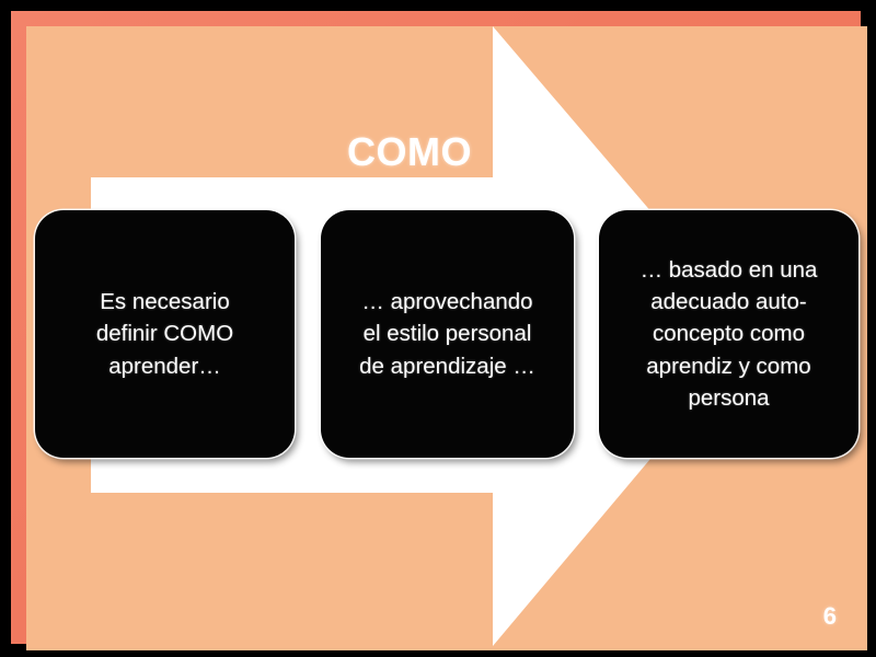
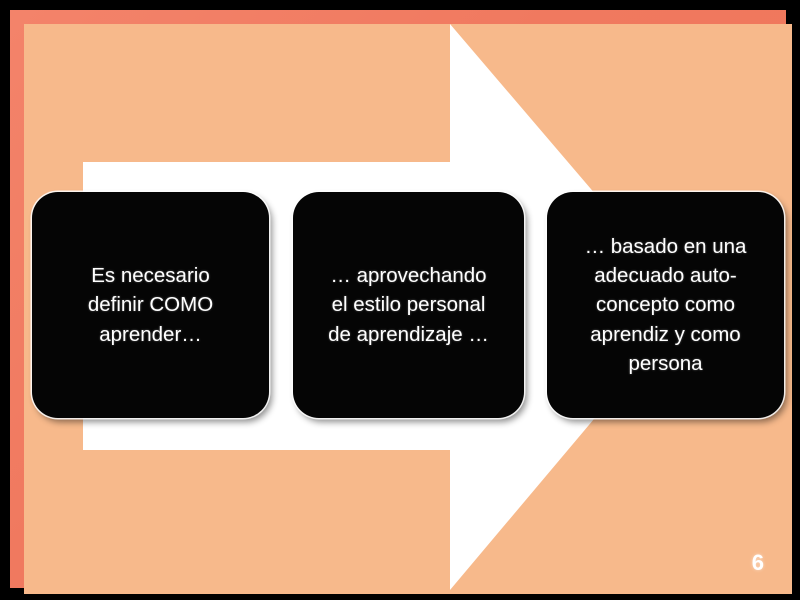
- COMO
  Es necesario
  definir COMO
  aprender…
  … aprovechando
  el estilo personal
  de aprendizaje …
  … basado en una
  adecuado auto-
  concepto como
  aprendiz y como
  persona
  6
